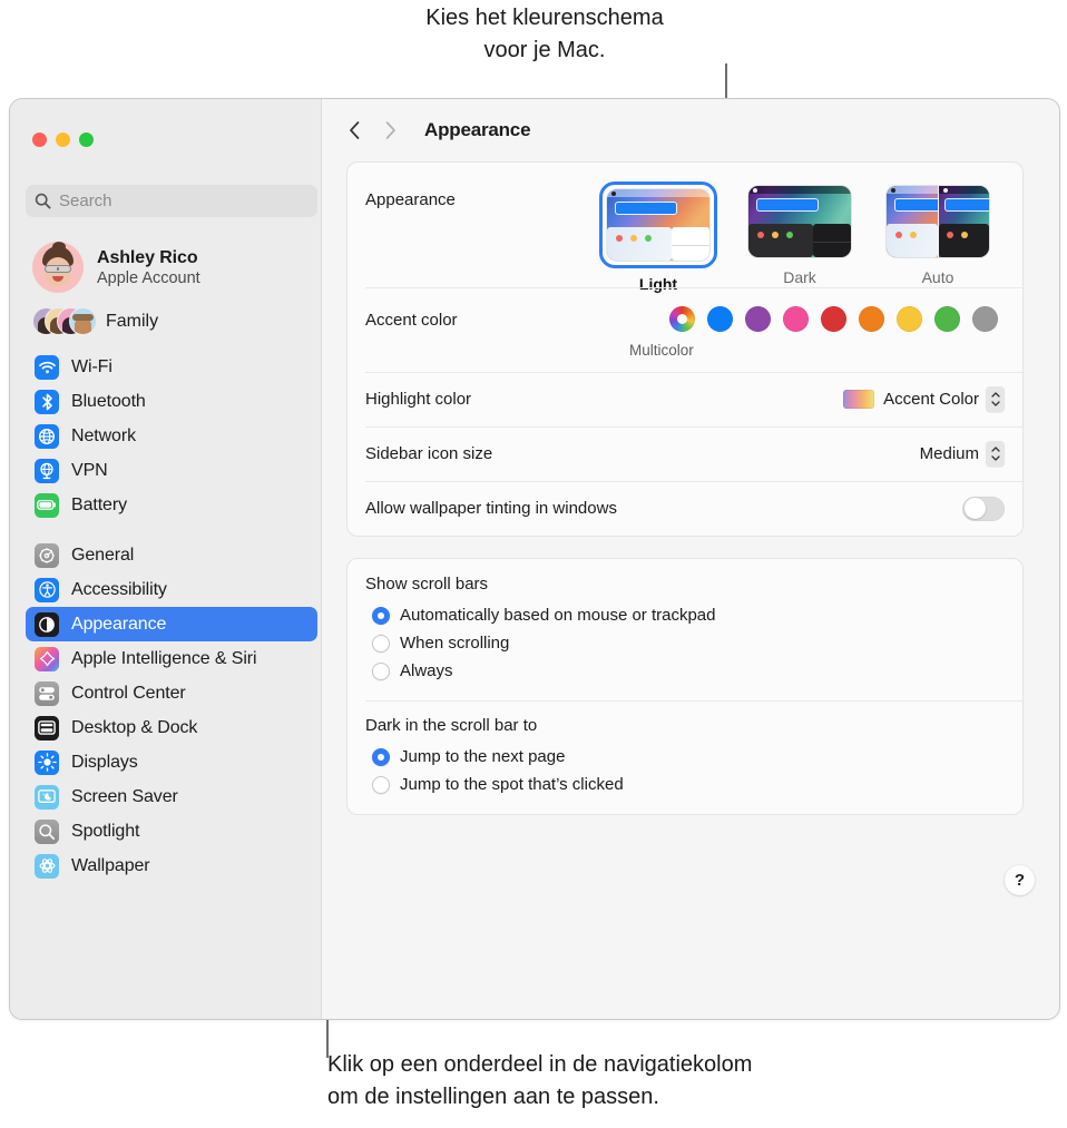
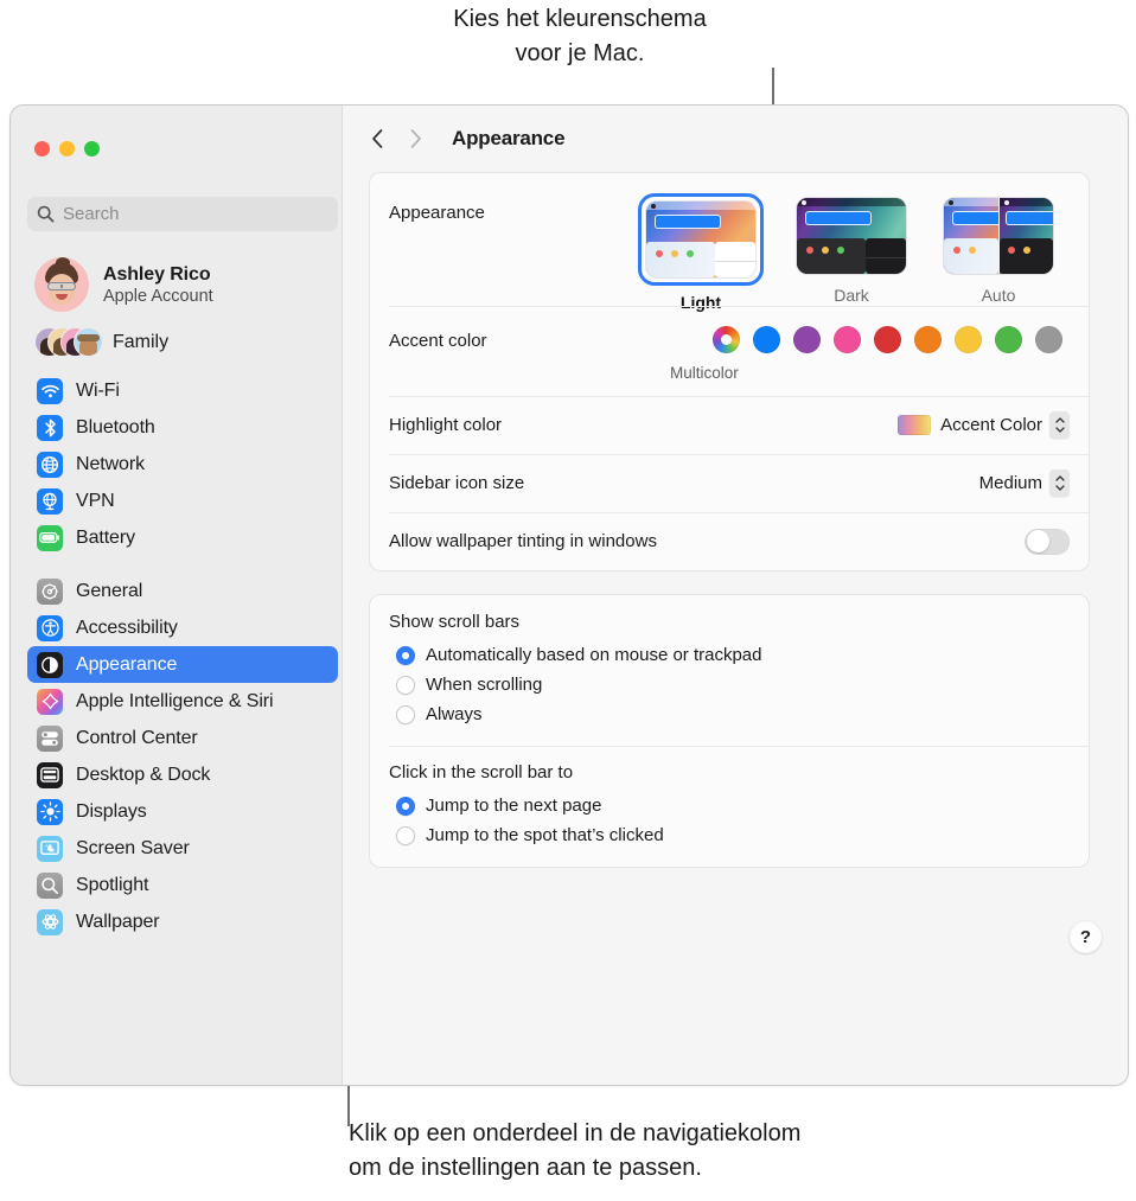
  Kies het kleurenschema
  voor je Mac.
  Klik op een onderdeel in de navigatiekolom
  om de instellingen aan te passen.
  Search
  Ashley Rico
  Apple Account
  Family
  Wi-Fi
  Bluetooth
  Network
  VPN
  Battery
  General
  Accessibility
  Appearance
  Apple Intelligence & Siri
  Control Center
  Desktop & Dock
  Displays
  Screen Saver
  Spotlight
  Wallpaper
  Appearance
  Appearance
  Light
  Dark
  Auto
  Accent color
  Multicolor
  Highlight color
  Accent Color
  Sidebar icon size
  Medium
  Allow wallpaper tinting in windows
  Show scroll bars
  Automatically based on mouse or trackpad
  When scrolling
  Always
- Dark in the scroll bar to
+ Click in the scroll bar to
  Jump to the next page
  Jump to the spot that’s clicked
  ?
